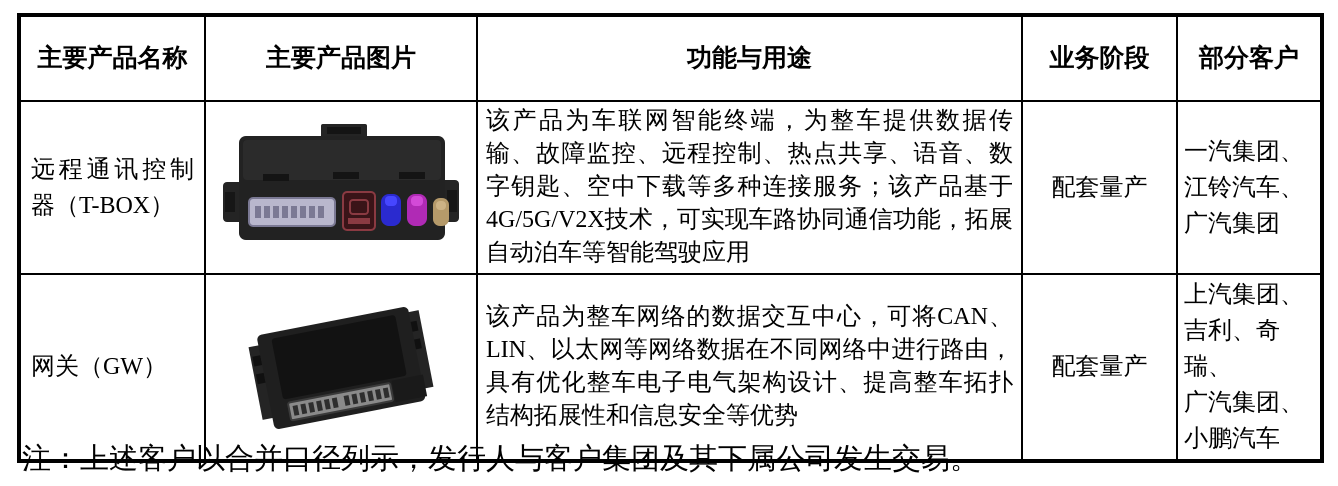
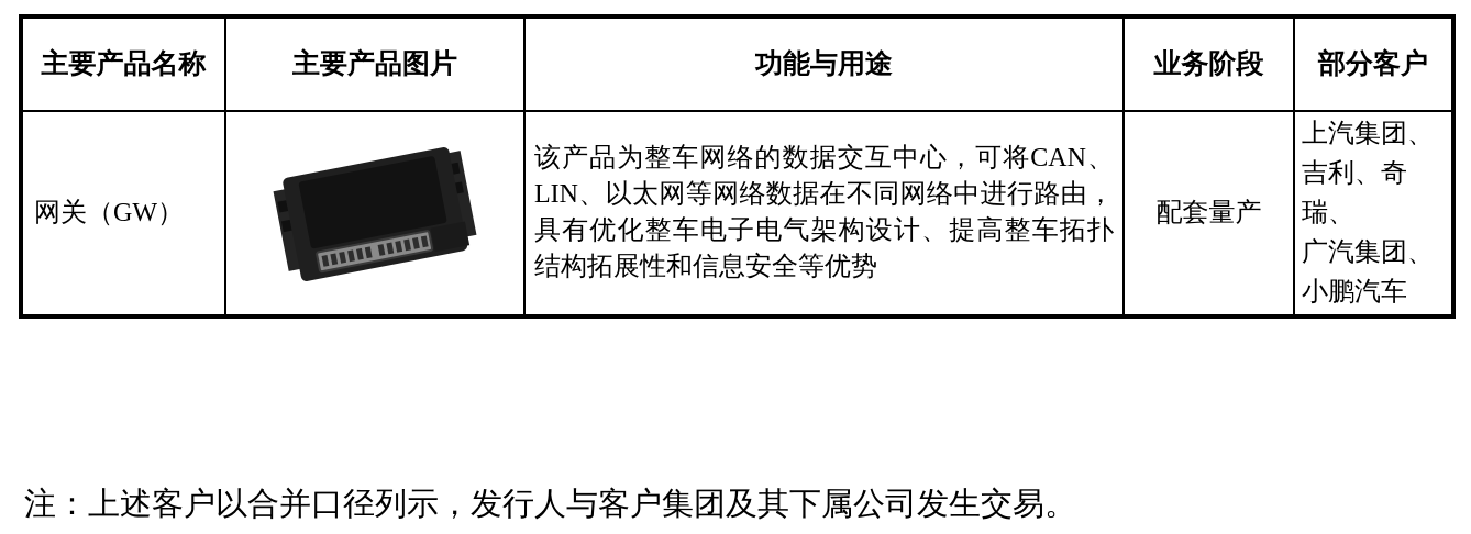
  主要产品名称	主要产品图片	功能与用途	业务阶段	部分客户
- 远程通讯控制器（T-BOX）		该产品为车联网智能终端，为整车提供数据传输、故障监控、远程控制、热点共享、语音、数字钥匙、空中下载等多种连接服务；该产品基于4G/5G/V2X技术，可实现车路协同通信功能，拓展自动泊车等智能驾驶应用	配套量产	一汽集团、 江铃汽车、 广汽集团
  网关（GW）		该产品为整车网络的数据交互中心，可将CAN、LIN、以太网等网络数据在不同网络中进行路由，具有优化整车电子电气架构设计、提高整车拓扑结构拓展性和信息安全等优势	配套量产	上汽集团、 吉利、奇瑞、 广汽集团、 小鹏汽车
  注：上述客户以合并口径列示，发行人与客户集团及其下属公司发生交易。
